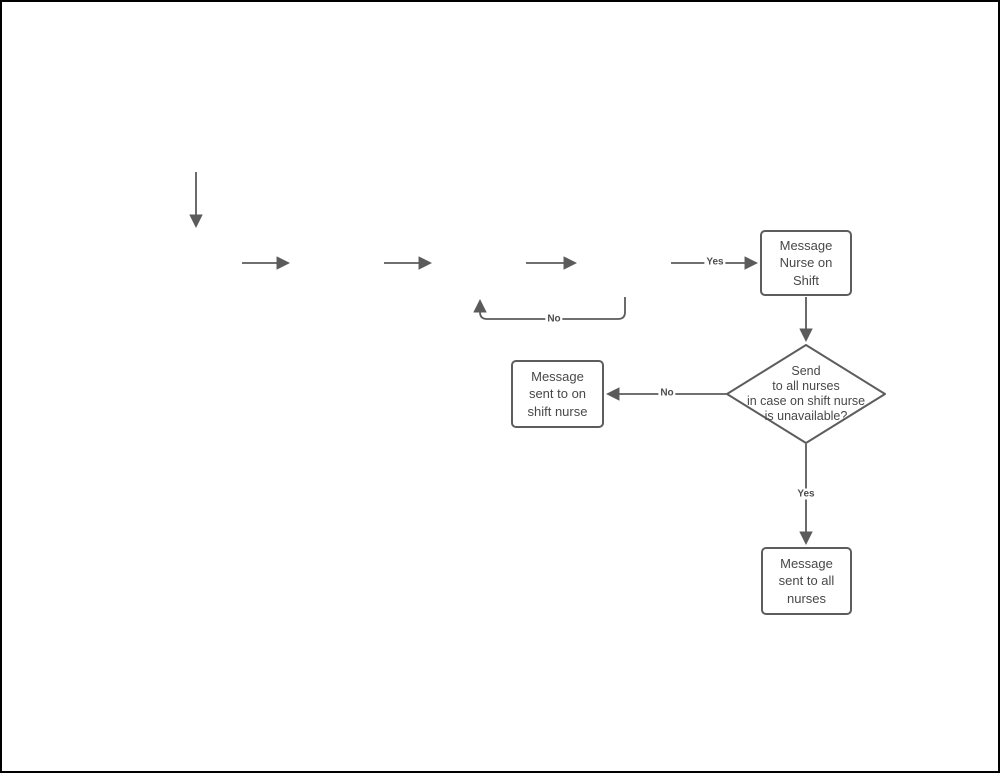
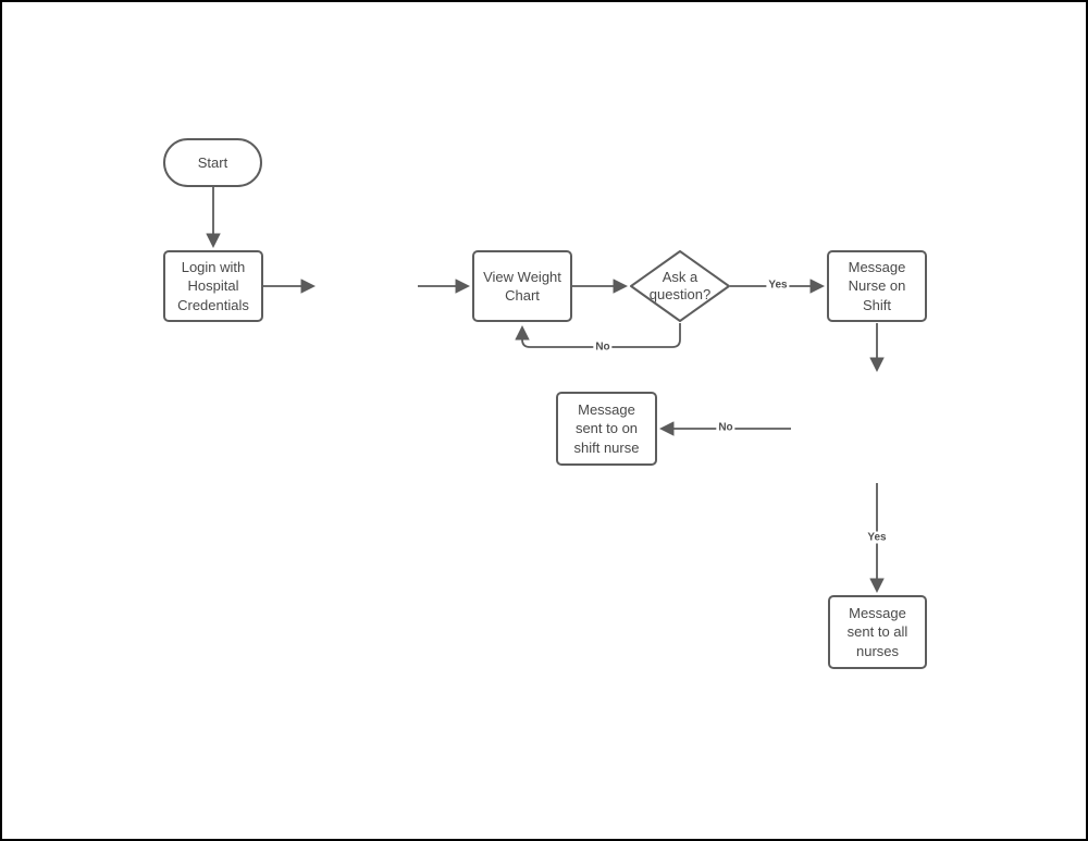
+ Start
+ Login with
+ Hospital
+ Credentials
+ View Weight
+ Chart
+ Ask a
+ question?
  Message
  Nurse on
  Shift
- Send
- to all nurses
- in case on shift nurse
- is unavailable?
  Message
  sent to on
  shift nurse
  Message
  sent to all
  nurses
  Yes
  No
  No
  Yes
